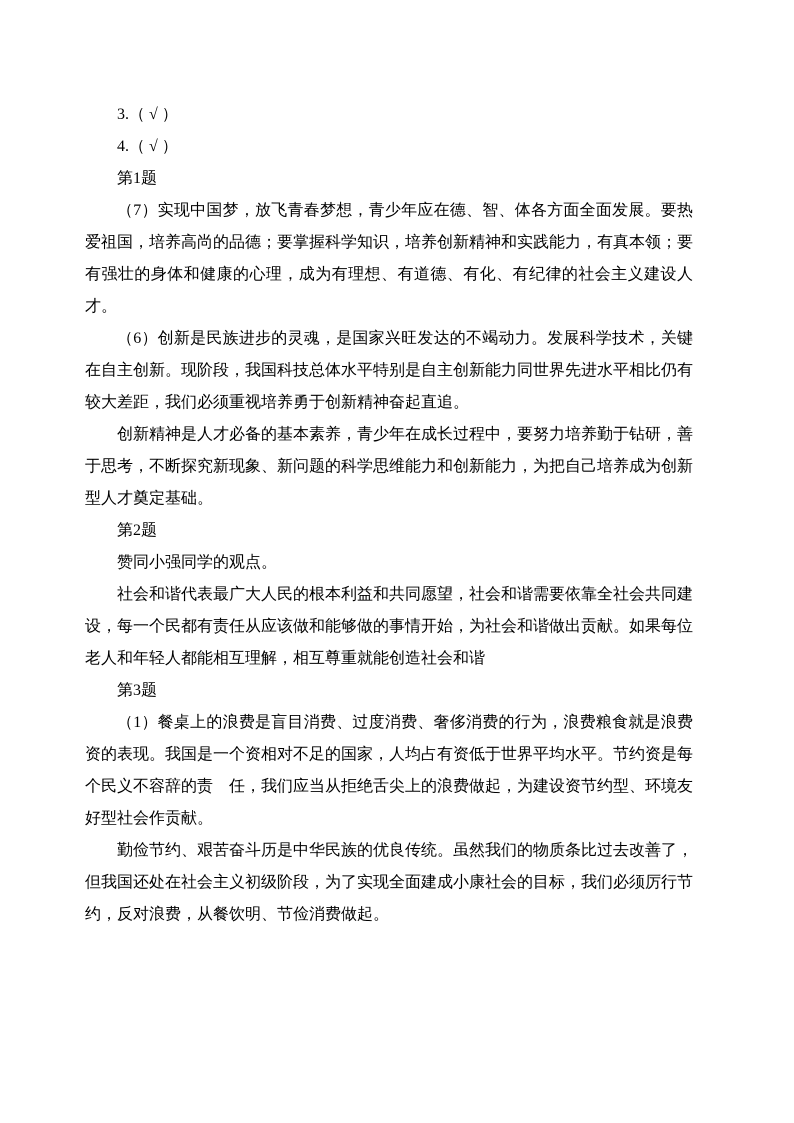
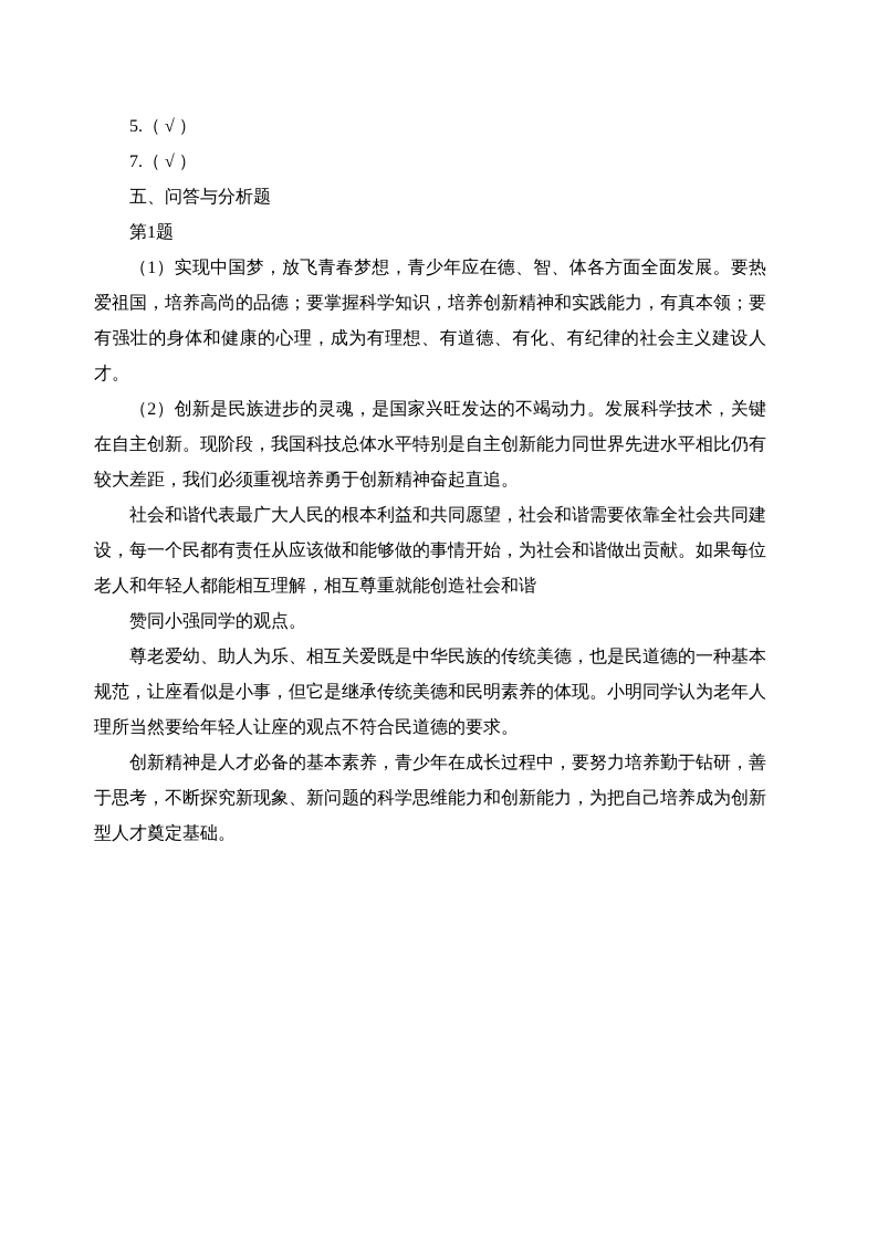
- 3.（ √ ）
+ 5.（ √ ）
- 4.（ √ ）
+ 7.（ √ ）
+ 五、问答与分析题
  第1题
- （7）实现中国梦，放飞青春梦想，青少年应在德、智、体各方面全面发展。要热爱祖国，培养高尚的品德；要掌握科学知识，培养创新精神和实践能力，有真本领；要有强壮的身体和健康的心理，成为有理想、有道德、有化、有纪律的社会主义建设人才。
+ （1）实现中国梦，放飞青春梦想，青少年应在德、智、体各方面全面发展。要热爱祖国，培养高尚的品德；要掌握科学知识，培养创新精神和实践能力，有真本领；要有强壮的身体和健康的心理，成为有理想、有道德、有化、有纪律的社会主义建设人才。
- （6）创新是民族进步的灵魂，是国家兴旺发达的不竭动力。发展科学技术，关键在自主创新。现阶段，我国科技总体水平特别是自主创新能力同世界先进水平相比仍有较大差距，我们必须重视培养勇于创新精神奋起直追。
+ （2）创新是民族进步的灵魂，是国家兴旺发达的不竭动力。发展科学技术，关键在自主创新。现阶段，我国科技总体水平特别是自主创新能力同世界先进水平相比仍有较大差距，我们必须重视培养勇于创新精神奋起直追。
- 创新精神是人才必备的基本素养，青少年在成长过程中，要努力培养勤于钻研，善于思考，不断探究新现象、新问题的科学思维能力和创新能力，为把自己培养成为创新型人才奠定基础。
+ 社会和谐代表最广大人民的根本利益和共同愿望，社会和谐需要依靠全社会共同建设，每一个民都有责任从应该做和能够做的事情开始，为社会和谐做出贡献。如果每位老人和年轻人都能相互理解，相互尊重就能创造社会和谐
- 第2题
  赞同小强同学的观点。
+ 尊老爱幼、助人为乐、相互关爱既是中华民族的传统美德，也是民道德的一种基本规范，让座看似是小事，但它是继承传统美德和民明素养的体现。小明同学认为老年人理所当然要给年轻人让座的观点不符合民道德的要求。
- 社会和谐代表最广大人民的根本利益和共同愿望，社会和谐需要依靠全社会共同建设，每一个民都有责任从应该做和能够做的事情开始，为社会和谐做出贡献。如果每位老人和年轻人都能相互理解，相互尊重就能创造社会和谐
+ 创新精神是人才必备的基本素养，青少年在成长过程中，要努力培养勤于钻研，善于思考，不断探究新现象、新问题的科学思维能力和创新能力，为把自己培养成为创新型人才奠定基础。
- 第3题
- （1）餐桌上的浪费是盲目消费、过度消费、奢侈消费的行为，浪费粮食就是浪费资的表现。我国是一个资相对不足的国家，人均占有资低于世界平均水平。节约资是每个民义不容辞的责 任，我们应当从拒绝舌尖上的浪费做起，为建设资节约型、环境友好型社会作贡献。
- 勤俭节约、艰苦奋斗历是中华民族的优良传统。虽然我们的物质条比过去改善了，但我国还处在社会主义初级阶段，为了实现全面建成小康社会的目标，我们必须厉行节约，反对浪费，从餐饮明、节俭消费做起。
